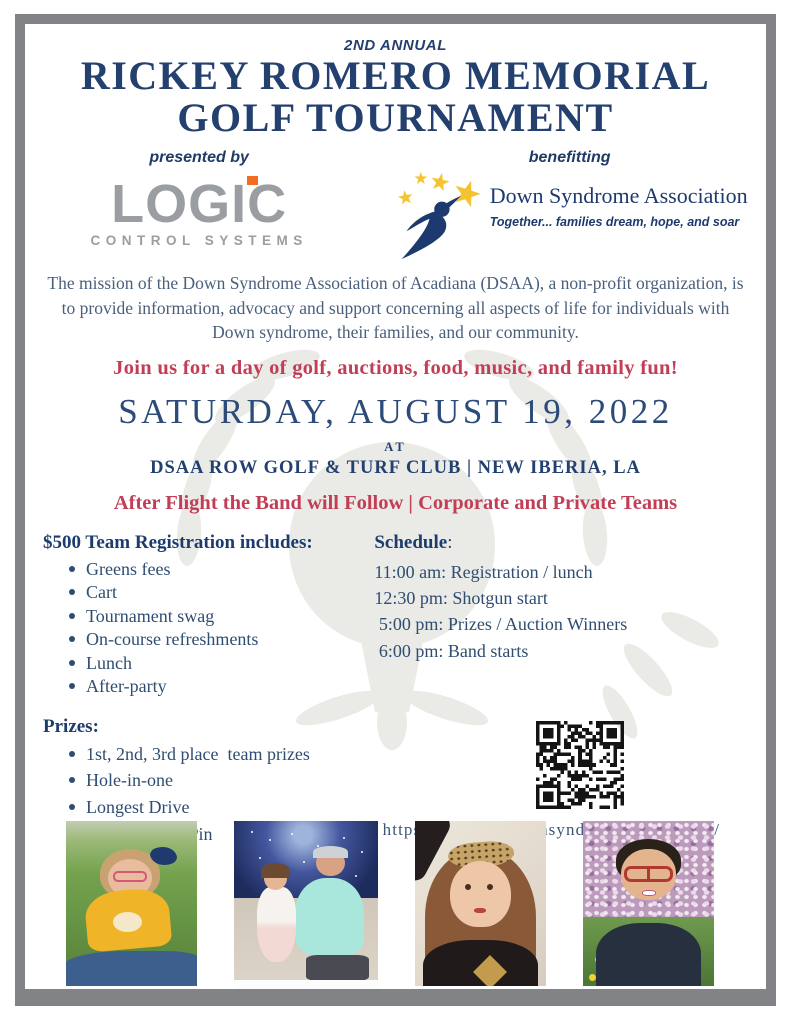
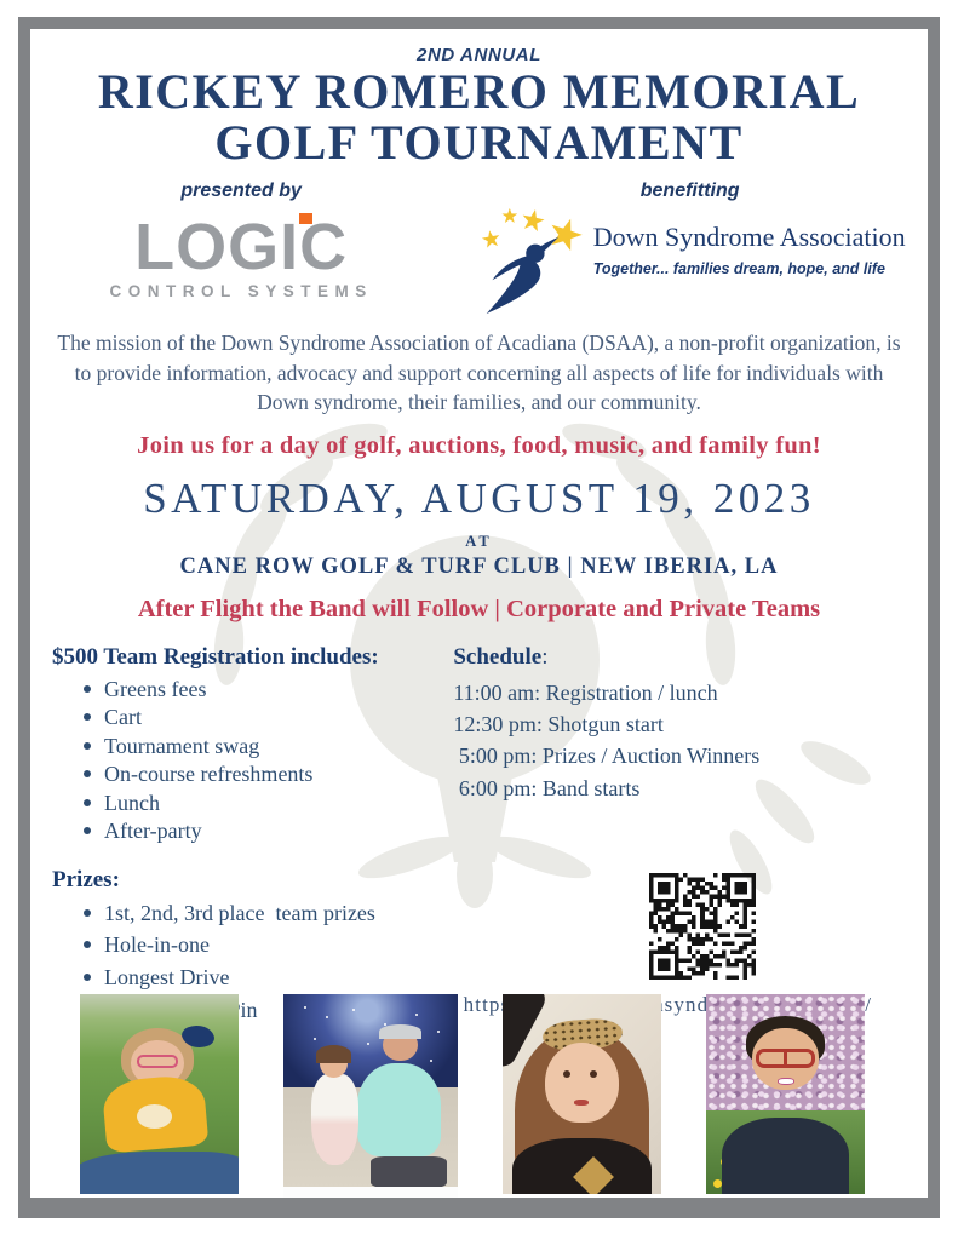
  2ND ANNUAL
  RICKEY ROMERO MEMORIAL
  GOLF TOURNAMENT
  presented by
  LOGIC
  CONTROL SYSTEMS
  benefitting
  Down Syndrome Association
- Together... families dream, hope, and soar
+ Together... families dream, hope, and life
  The mission of the Down Syndrome Association of Acadiana (DSAA), a non-profit organization, is to provide information, advocacy and support concerning all aspects of life for individuals with Down syndrome, their families, and our community.
  Join us for a day of golf, auctions, food, music, and family fun!
- SATURDAY, AUGUST 19, 2022
+ SATURDAY, AUGUST 19, 2023
  AT
- DSAA ROW GOLF & TURF CLUB | NEW IBERIA, LA
+ CANE ROW GOLF & TURF CLUB | NEW IBERIA, LA
  After Flight the Band will Follow | Corporate and Private Teams
  $500 Team Registration includes:
  Greens fees
  Cart
  Tournament swag
  On-course refreshments
  Lunch
  After-party
  Prizes:
  1st, 2nd, 3rd place team prizes
  Hole-in-one
  Longest Drive
  Schedule:
  11:00 am: Registration / lunch
  12:30 pm: Shotgun start
  5:00 pm: Prizes / Auction Winners
  6:00 pm: Band starts
